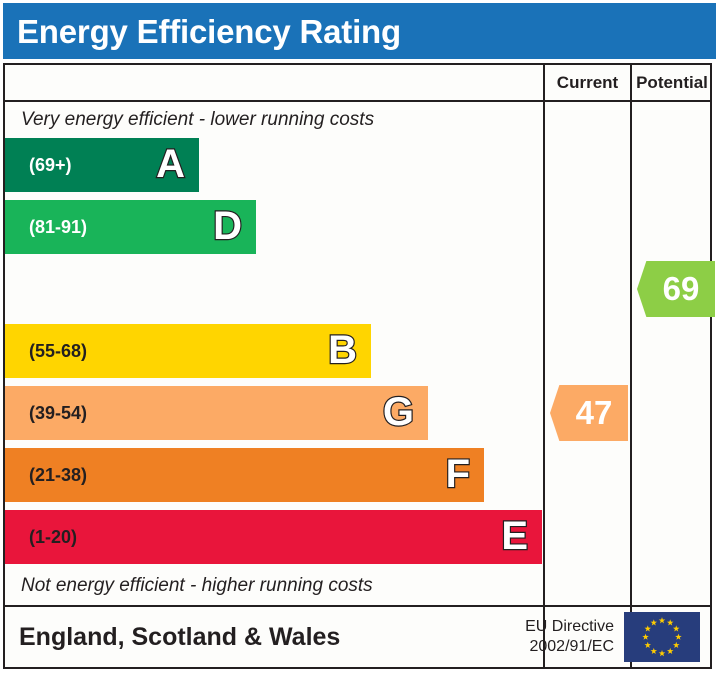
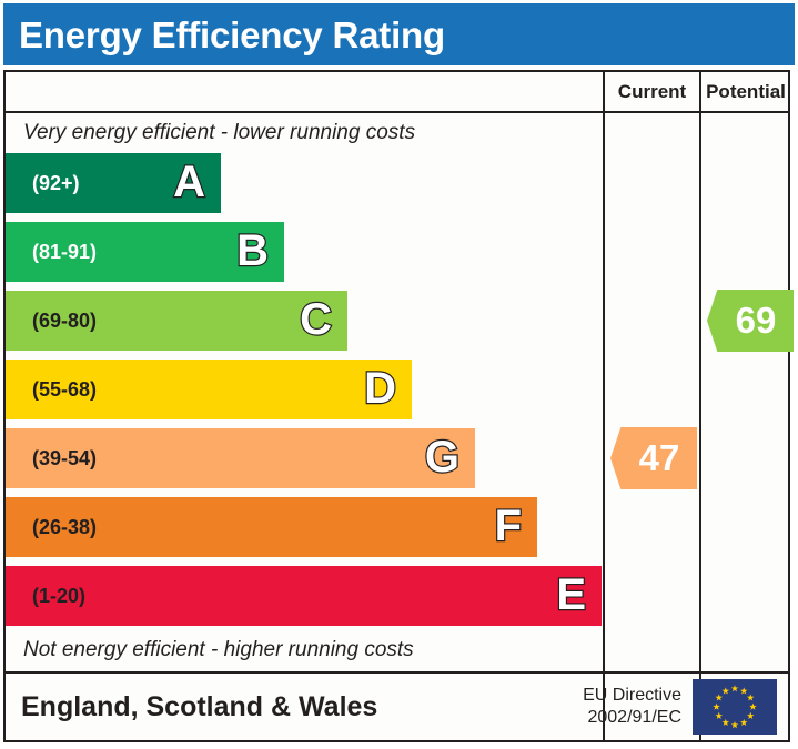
  Energy Efficiency Rating
  Current
  Potential
  Very energy efficient - lower running costs
  Not energy efficient - higher running costs
- (69+)
+ (92+)
  A
  (81-91)
- D
+ B
+ (69-80)
+ C
  (55-68)
- B
+ D
  (39-54)
  G
- (21-38)
+ (26-38)
  F
  (1-20)
  E
  47
  69
  England, Scotland & Wales
  EU Directive
  2002/91/EC
